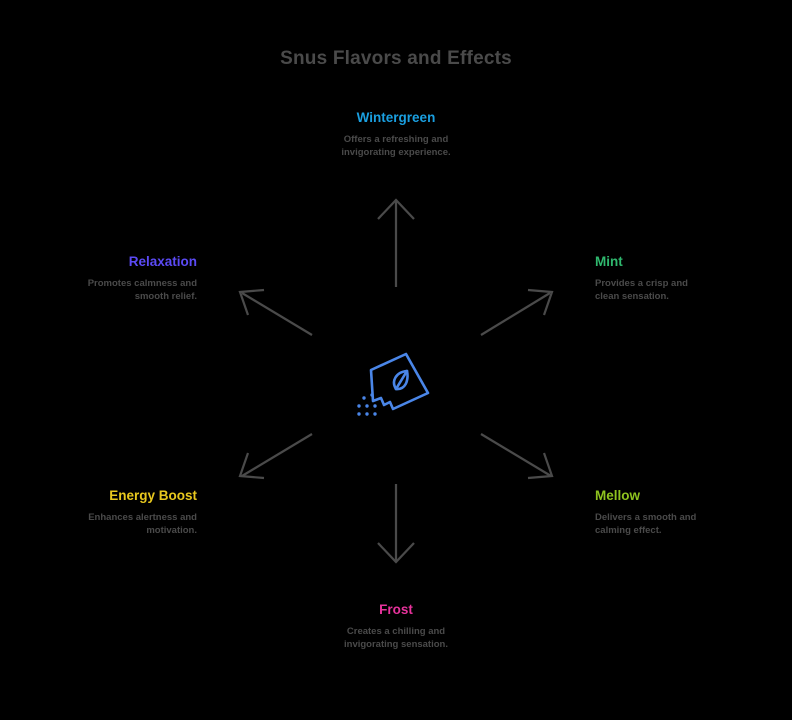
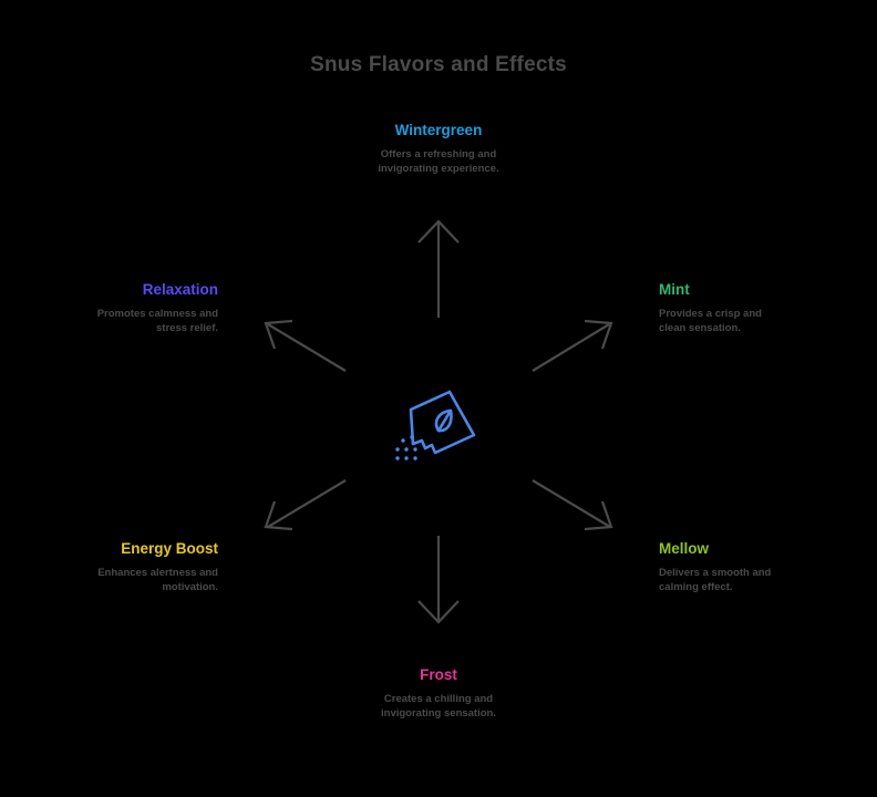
  Snus Flavors and Effects
  Wintergreen
  Offers a refreshing and invigorating experience.
  Mint
  Provides a crisp and clean sensation.
  Mellow
  Delivers a smooth and calming effect.
  Frost
  Creates a chilling and invigorating sensation.
  Energy Boost
  Enhances alertness and motivation.
  Relaxation
- Promotes calmness and smooth relief.
+ Promotes calmness and stress relief.
